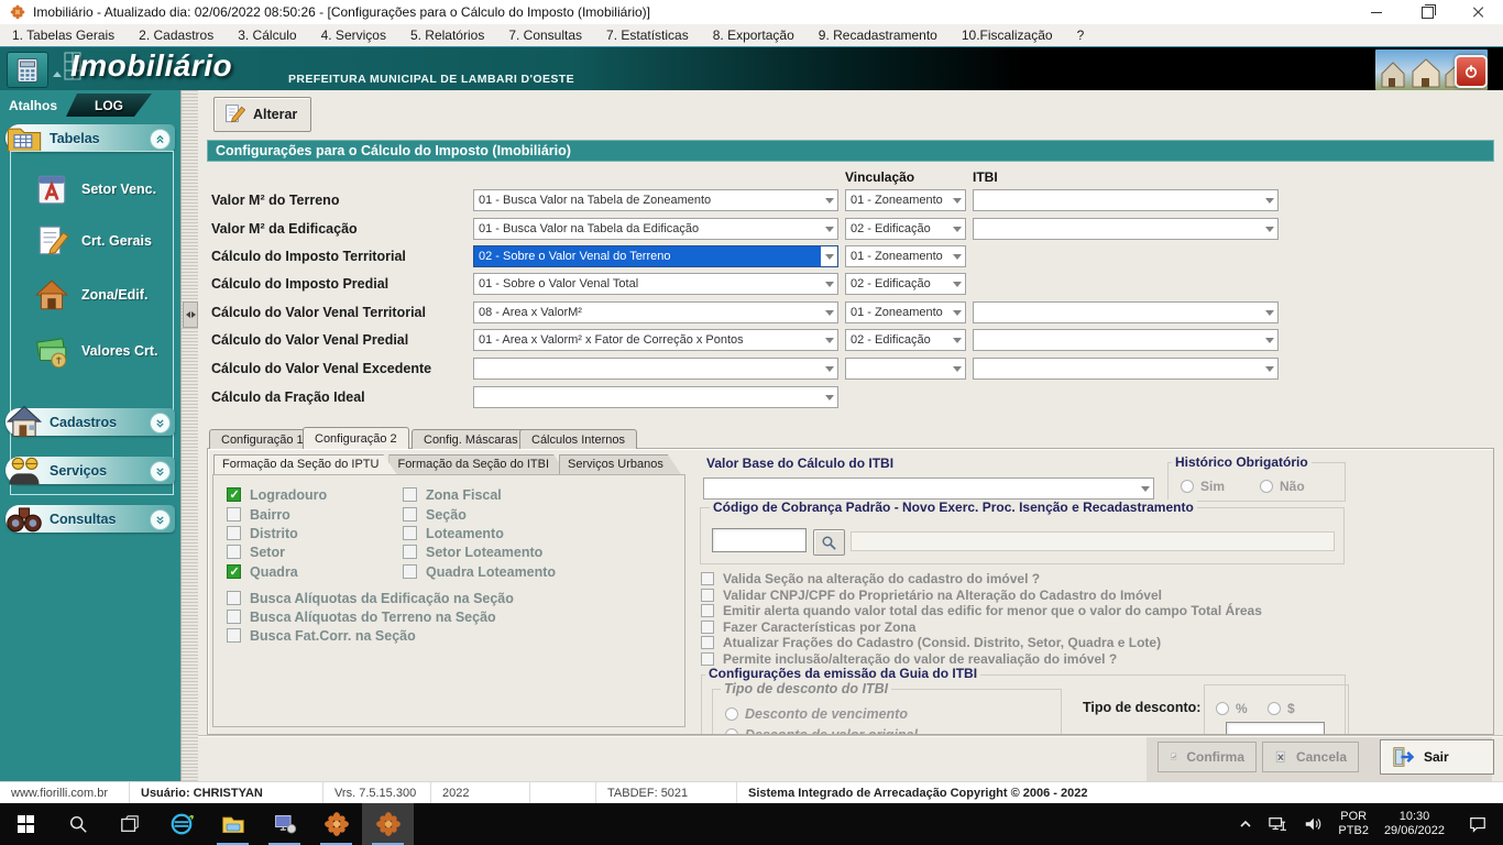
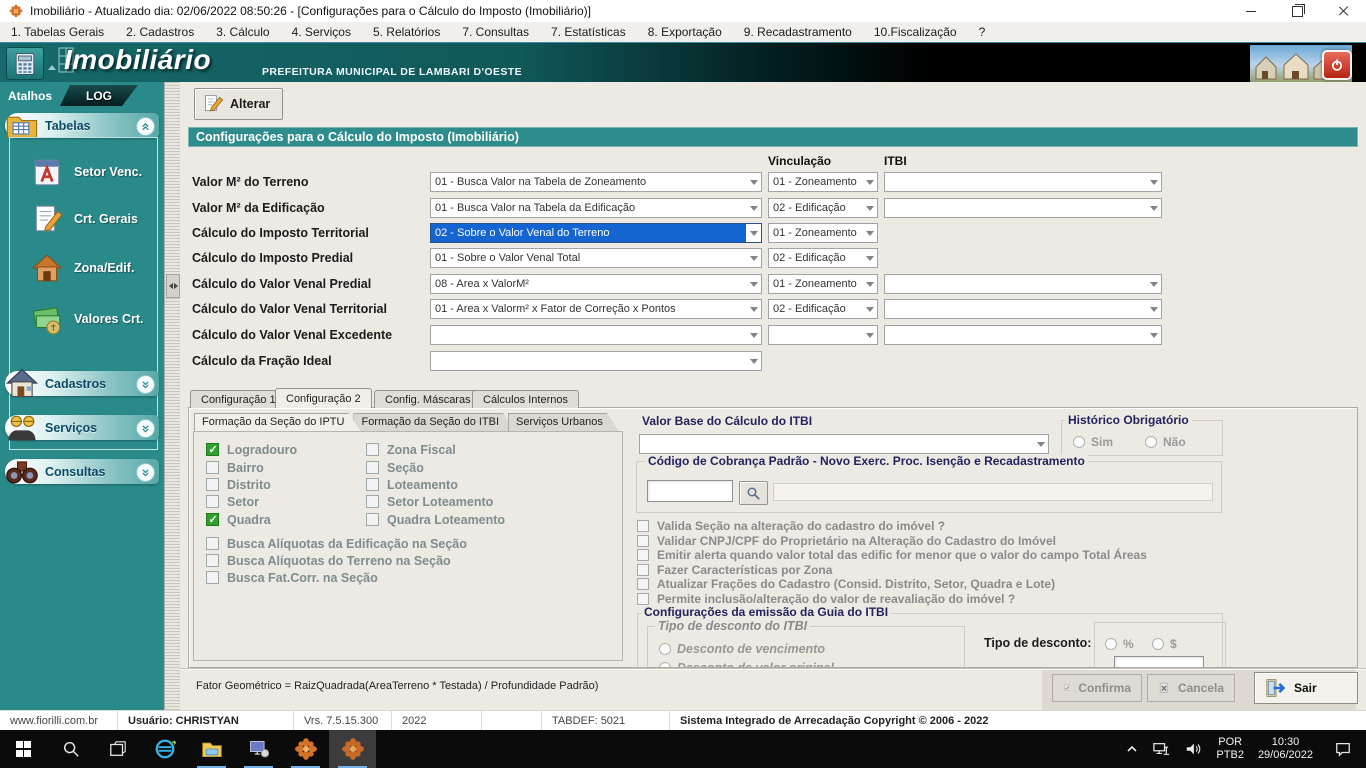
  Imobiliário - Atualizado dia: 02/06/2022 08:50:26 - [Configurações para o Cálculo do Imposto (Imobiliário)]
  1. Tabelas Gerais
  2. Cadastros
  3. Cálculo
  4. Serviços
  5. Relatórios
  7. Consultas
  7. Estatísticas
  8. Exportação
  9. Recadastramento
  10.Fiscalização
  ?
  Imobiliário
  PREFEITURA MUNICIPAL DE LAMBARI D'OESTE
  Atalhos
  LOG
  Tabelas
  Setor Venc.
  Crt. Gerais
  Zona/Edif.
  Valores Crt.
  Cadastros
  Serviços
  Consultas
  Alterar
  Configurações para o Cálculo do Imposto (Imobiliário)
  Vinculação
  ITBI
  Valor M² do Terreno
  01 - Busca Valor na Tabela de Zoneamento
  01 - Zoneamento
  Valor M² da Edificação
  01 - Busca Valor na Tabela da Edificação
  02 - Edificação
  Cálculo do Imposto Territorial
  02 - Sobre o Valor Venal do Terreno
  01 - Zoneamento
  Cálculo do Imposto Predial
  01 - Sobre o Valor Venal Total
  02 - Edificação
- Cálculo do Valor Venal Territorial
+ Cálculo do Valor Venal Predial
  08 - Area x ValorM²
  01 - Zoneamento
- Cálculo do Valor Venal Predial
+ Cálculo do Valor Venal Territorial
  01 - Area x Valorm² x Fator de Correção x Pontos
  02 - Edificação
  Cálculo do Valor Venal Excedente
  Cálculo da Fração Ideal
  Configuração 1
  Configuração 2
  Config. Máscaras
  Cálculos Internos
  Formação da Seção do IPTU
  Formação da Seção do ITBI
  Serviços Urbanos
  Logradouro
  Bairro
  Distrito
  Setor
  Quadra
  Zona Fiscal
  Seção
  Loteamento
  Setor Loteamento
  Quadra Loteamento
  Busca Alíquotas da Edificação na Seção
  Busca Alíquotas do Terreno na Seção
  Busca Fat.Corr. na Seção
  Valor Base do Cálculo do ITBI
  Histórico Obrigatório
  Sim
  Não
  Código de Cobrança Padrão - Novo Exerc. Proc. Isenção e Recadastramento
  Valida Seção na alteração do cadastro do imóvel ?
  Validar CNPJ/CPF do Proprietário na Alteração do Cadastro do Imóvel
  Emitir alerta quando valor total das edific for menor que o valor do campo Total Áreas
  Fazer Características por Zona
  Atualizar Frações do Cadastro (Consid. Distrito, Setor, Quadra e Lote)
  Permite inclusão/alteração do valor de reavaliação do imóvel ?
  Configurações da emissão da Guia do ITBI
  Tipo de desconto do ITBI
  Desconto de vencimento
  Tipo de desconto:
  %
  $
+ Fator Geométrico = RaizQuadrada(AreaTerreno * Testada) / Profundidade Padrão)
  Confirma
  Cancela
  Sair
  www.fiorilli.com.br
  Usuário: CHRISTYAN
  Vrs. 7.5.15.300
  2022
  TABDEF: 5021
  Sistema Integrado de Arrecadação Copyright © 2006 - 2022
  POR
  PTB2
  10:30
  29/06/2022
